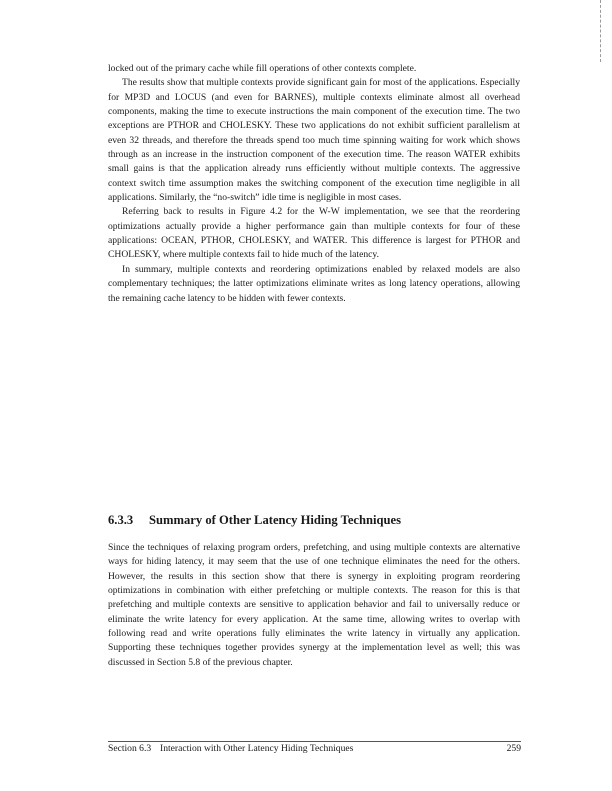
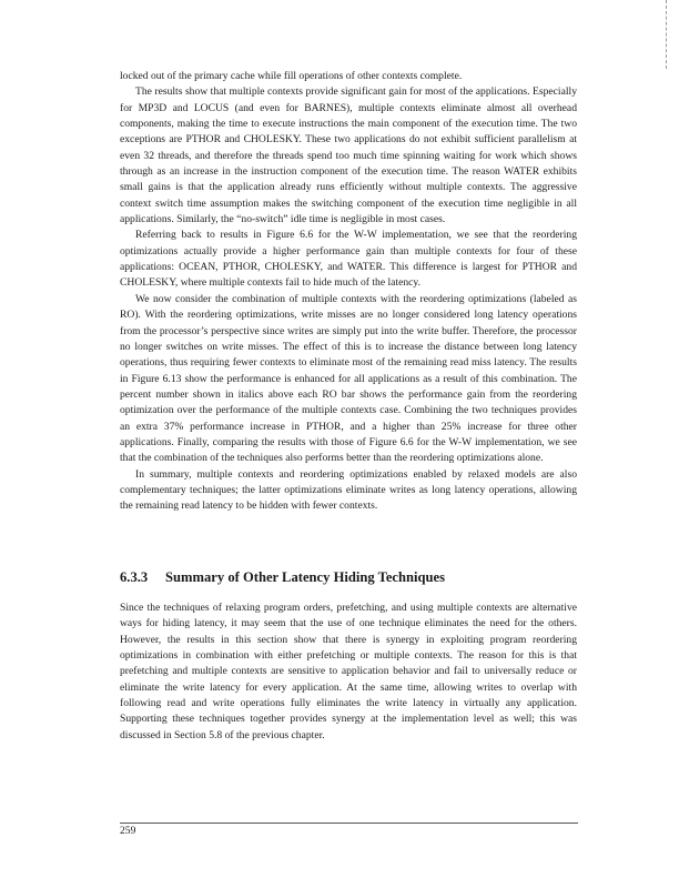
  locked out of the primary cache while fill operations of other contexts complete.
  The results show that multiple contexts provide significant gain for most of the applications. Especially for MP3D and LOCUS (and even for BARNES), multiple contexts eliminate almost all overhead components, making the time to execute instructions the main component of the execution time. The two exceptions are PTHOR and CHOLESKY. These two applications do not exhibit sufficient parallelism at even 32 threads, and therefore the threads spend too much time spinning waiting for work which shows through as an increase in the instruction component of the execution time. The reason WATER exhibits small gains is that the application already runs efficiently without multiple contexts. The aggressive context switch time assumption makes the switching component of the execution time negligible in all applications. Similarly, the “no-switch” idle time is negligible in most cases.
- Referring back to results in Figure 4.2 for the W-W implementation, we see that the reordering optimizations actually provide a higher performance gain than multiple contexts for four of these applications: OCEAN, PTHOR, CHOLESKY, and WATER. This difference is largest for PTHOR and CHOLESKY, where multiple contexts fail to hide much of the latency.
+ Referring back to results in Figure 6.6 for the W-W implementation, we see that the reordering optimizations actually provide a higher performance gain than multiple contexts for four of these applications: OCEAN, PTHOR, CHOLESKY, and WATER. This difference is largest for PTHOR and CHOLESKY, where multiple contexts fail to hide much of the latency.
+ We now consider the combination of multiple contexts with the reordering optimizations (labeled as RO). With the reordering optimizations, write misses are no longer considered long latency operations from the processor’s perspective since writes are simply put into the write buffer. Therefore, the processor no longer switches on write misses. The effect of this is to increase the distance between long latency operations, thus requiring fewer contexts to eliminate most of the remaining read miss latency. The results in Figure 6.13 show the performance is enhanced for all applications as a result of this combination. The percent number shown in italics above each RO bar shows the performance gain from the reordering optimization over the performance of the multiple contexts case. Combining the two techniques provides an extra 37% performance increase in PTHOR, and a higher than 25% increase for three other applications. Finally, comparing the results with those of Figure 6.6 for the W-W implementation, we see that the combination of the techniques also performs better than the reordering optimizations alone.
- In summary, multiple contexts and reordering optimizations enabled by relaxed models are also complementary techniques; the latter optimizations eliminate writes as long latency operations, allowing the remaining cache latency to be hidden with fewer contexts.
+ In summary, multiple contexts and reordering optimizations enabled by relaxed models are also complementary techniques; the latter optimizations eliminate writes as long latency operations, allowing the remaining read latency to be hidden with fewer contexts.
  6.3.3 Summary of Other Latency Hiding Techniques
  Since the techniques of relaxing program orders, prefetching, and using multiple contexts are alternative ways for hiding latency, it may seem that the use of one technique eliminates the need for the others. However, the results in this section show that there is synergy in exploiting program reordering optimizations in combination with either prefetching or multiple contexts. The reason for this is that prefetching and multiple contexts are sensitive to application behavior and fail to universally reduce or eliminate the write latency for every application. At the same time, allowing writes to overlap with following read and write operations fully eliminates the write latency in virtually any application. Supporting these techniques together provides synergy at the implementation level as well; this was discussed in Section 5.8 of the previous chapter.
- Section 6.3 Interaction with Other Latency Hiding Techniques
  259
